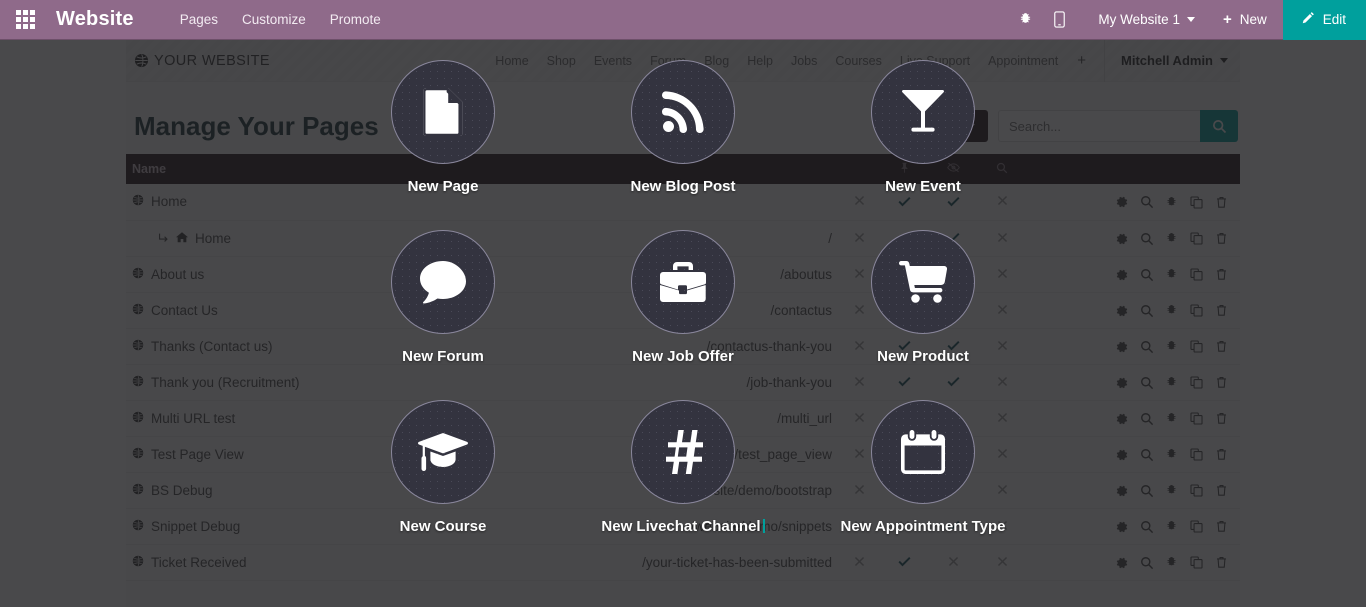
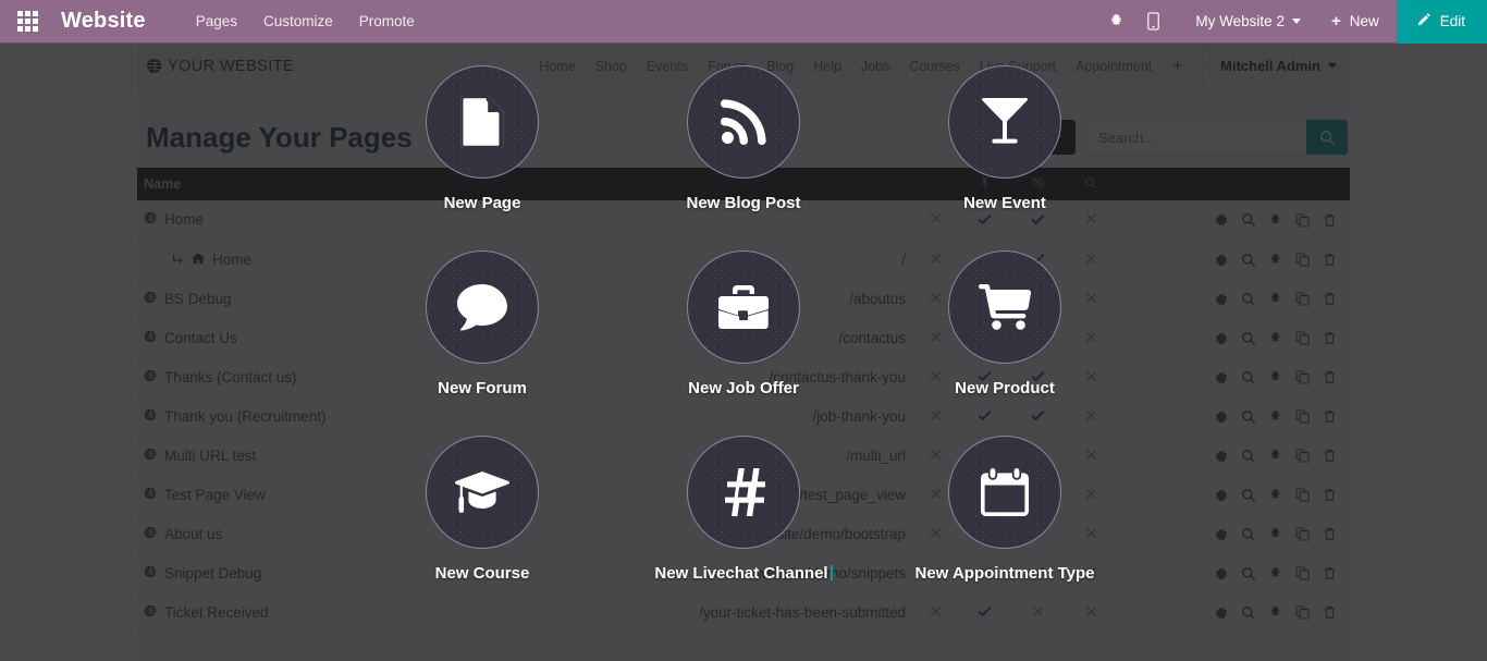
  YOUR WEBSITE
  Home
  Shop
  Events
  Blog
  Help
  Jobs
  Courses
  Liupport
  Appointment
  +
  Mitchell Admin
  Manage Your Pages
  Search...
  Name
  Home
  Home	/
- About us	/aboutus
+ BS Debug	/aboutus
  Contact Us	/contactus
  Thanks (Contact us)	/contactus-thank-you
  Thank you (Recruitment)	/job-thank-you
  Multi URL test	/multi_url
  Test Page View	/test_page_view
- BS Debug	ite/demo/bootstrap
+ About us	ite/demo/bootstrap
  Ticket Received	/your-ticket-has-been-submitted
  New Page
  New Blog Post
  New Event
  New Forum
  New Job Offer
  New Product
  New Course
  New Livechat Channel
  New Appointment Type
  Website
  Pages
  Customize
  Promote
- My Website 1
+ My Website 2
  +
  New
  Edit
